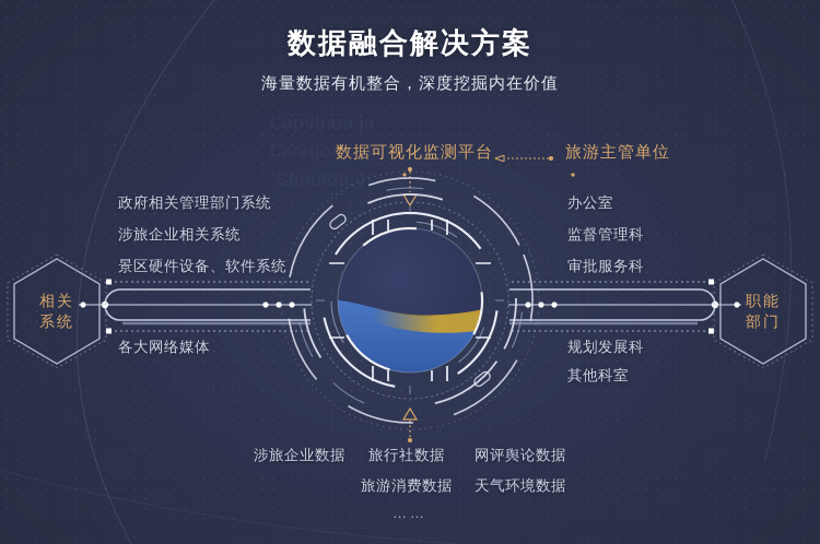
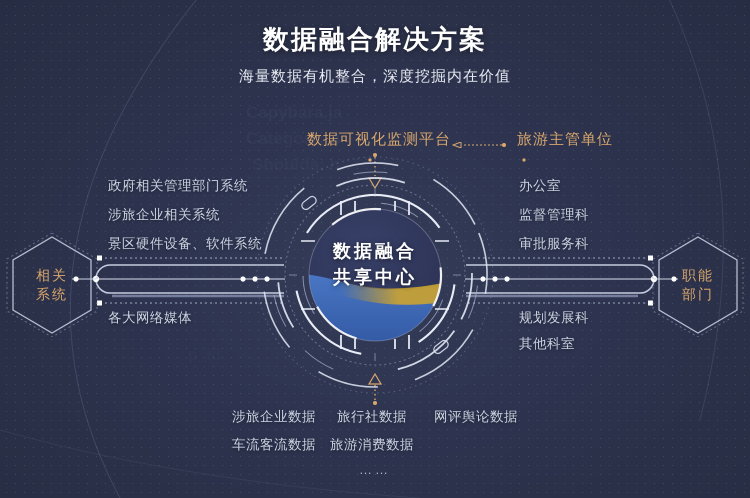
  数据融合解决方案
  海量数据有机整合，深度挖掘内在价值
  数据可视化监测平台
  旅游主管单位
  政府相关管理部门系统
  涉旅企业相关系统
  景区硬件设备、软件系统
  各大网络媒体
  办公室
  监督管理科
  审批服务科
  规划发展科
  其他科室
  涉旅企业数据
  旅行社数据
  网评舆论数据
+ 车流客流数据
  旅游消费数据
- 天气环境数据
  ……
  相关
  系统
  职能
  部门
+ 数据融合
+ 共享中心
